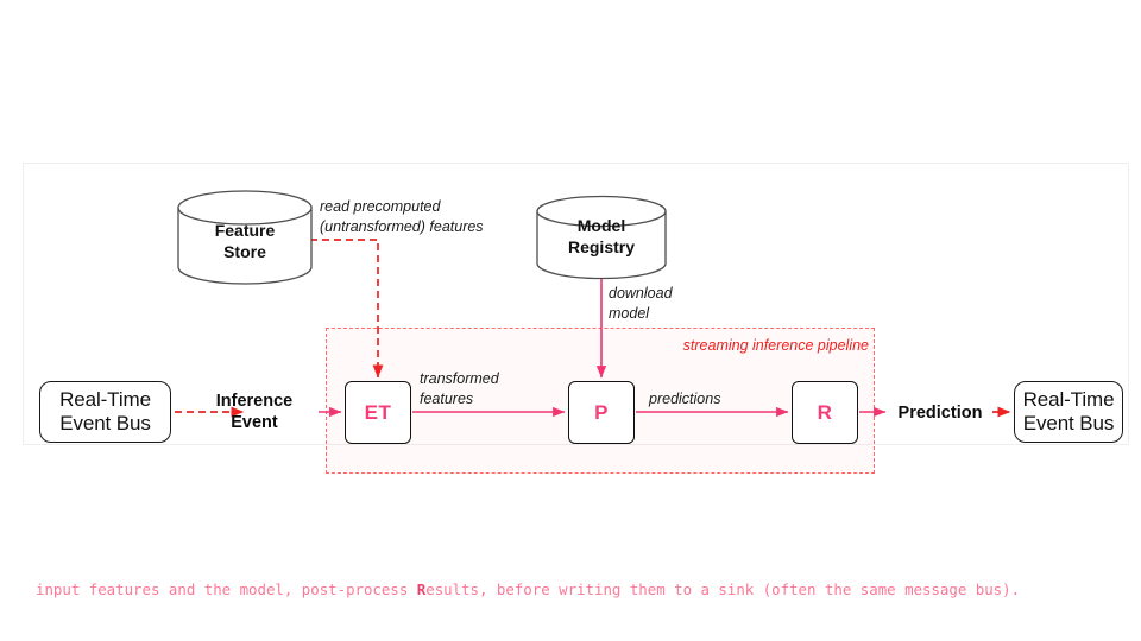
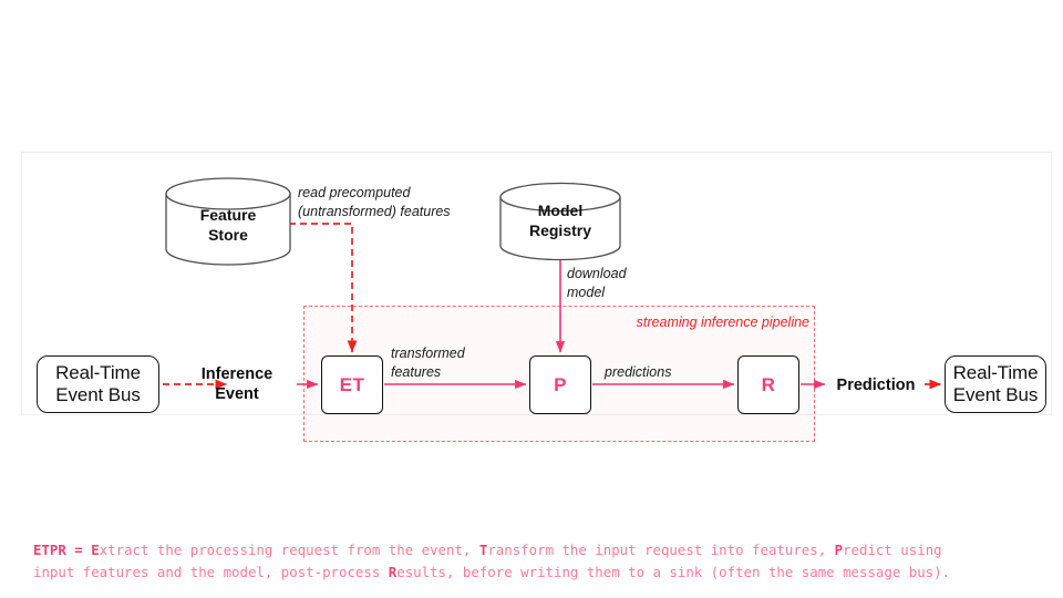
  streaming inference pipeline
  Feature
  Store
  Model
  Registry
  Real-Time
  Event Bus
  Real-Time
  Event Bus
  ET
  P
  R
  read precomputed
  (untransformed) features
  download
  model
  transformed
  features
  predictions
  Inference
  Event
  Prediction
+ ETPR = Extract the processing request from the event, Transform the input request into features, Predict using
  input features and the model, post-process Results, before writing them to a sink (often the same message bus).
